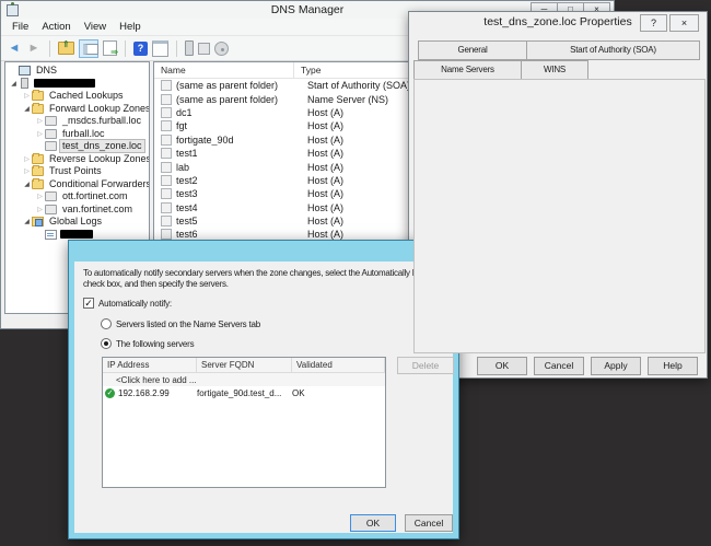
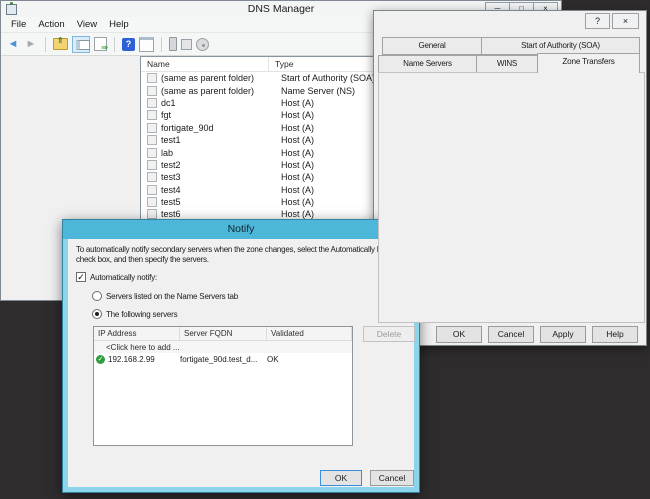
  DNS Manager
  ─
  □
  ×
  File Action View Help
  ◄
  ►
  ?
- DNS
- Cached Lookups
- Forward Lookup Zones
- _msdcs.furball.loc
- furball.loc
- test_dns_zone.loc
- Reverse Lookup Zones
- Trust Points
- Conditional Forwarders
- ott.fortinet.com
- van.fortinet.com
- Global Logs
  Name
  Type
  (same as parent folder)
  Start of Authority (SOA
  (same as parent folder)
  Name Server (NS)
  dc1
  Host (A)
  fgt
  Host (A)
  fortigate_90d
  Host (A)
  test1
  Host (A)
  lab
  Host (A)
  test2
  Host (A)
  test3
  Host (A)
  test4
  Host (A)
  test5
  Host (A)
  test6
  Host (A)
- test_dns_zone.loc Properties
  ?
  ×
  General
  Start of Authority (SOA)
  Name Servers
  WINS
+ Zone Transfers
  OK
  Cancel
  Apply
  Help
+ Notify
  To automatically notify secondary servers when the zone changes, select the Automatically check box, and then specify the servers.
  ✓
  Automatically notify:
  Servers listed on the Name Servers tab
  The following servers
  IP Address
  Server FQDN
  Validated
  <Click here to add ...
  192.168.2.99
  fortigate_90d.test_d...
  OK
  Delete
  OK
  Cancel
